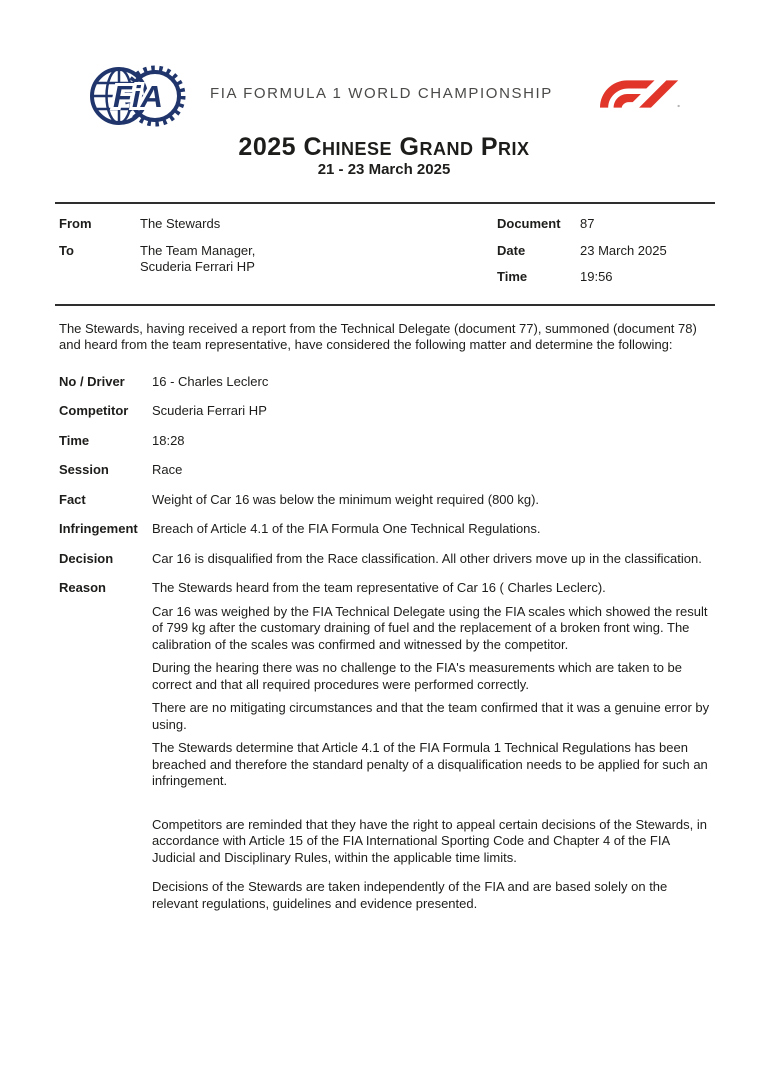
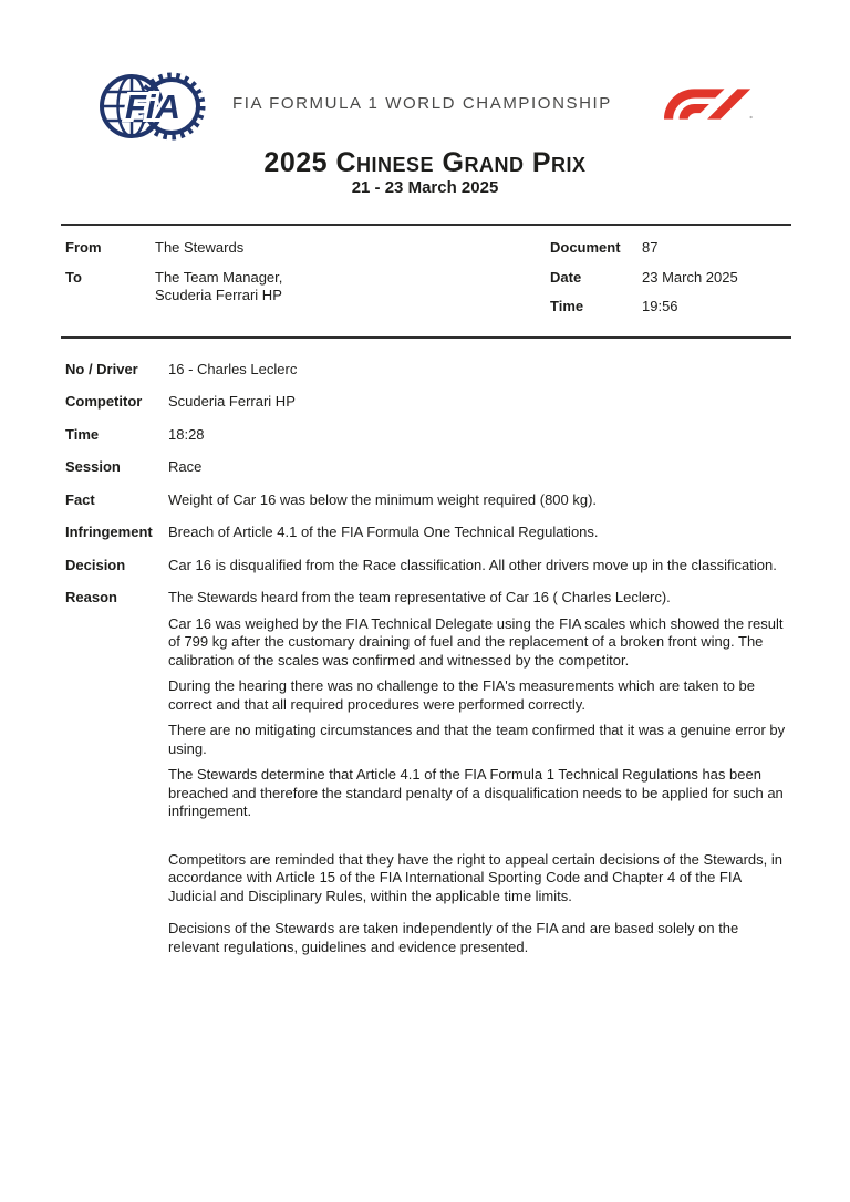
  FiA
  FIA FORMULA 1 WORLD CHAMPIONSHIP
  2025 Chinese Grand Prix
  21 - 23 March 2025
  From
  The Stewards
  To
  The Team Manager,
  Scuderia Ferrari HP
  Document
  87
  Date
  23 March 2025
  Time
  19:56
- The Stewards, having received a report from the Technical Delegate (document 77), summoned (document 78) and heard from the team representative, have considered the following matter and determine the following:
  No / Driver
  16 - Charles Leclerc
  Competitor
  Scuderia Ferrari HP
  Time
  18:28
  Session
  Race
  Fact
  Weight of Car 16 was below the minimum weight required (800 kg).
  Infringement
  Breach of Article 4.1 of the FIA Formula One Technical Regulations.
  Decision
  Car 16 is disqualified from the Race classification. All other drivers move up in the classification.
  Reason
  The Stewards heard from the team representative of Car 16 ( Charles Leclerc).
  Car 16 was weighed by the FIA Technical Delegate using the FIA scales which showed the result of 799 kg after the customary draining of fuel and the replacement of a broken front wing. The calibration of the scales was confirmed and witnessed by the competitor.
  During the hearing there was no challenge to the FIA's measurements which are taken to be correct and that all required procedures were performed correctly.
  There are no mitigating circumstances and that the team confirmed that it was a genuine error by using.
  The Stewards determine that Article 4.1 of the FIA Formula 1 Technical Regulations has been breached and therefore the standard penalty of a disqualification needs to be applied for such an infringement.
  Competitors are reminded that they have the right to appeal certain decisions of the Stewards, in accordance with Article 15 of the FIA International Sporting Code and Chapter 4 of the FIA Judicial and Disciplinary Rules, within the applicable time limits.
  Decisions of the Stewards are taken independently of the FIA and are based solely on the relevant regulations, guidelines and evidence presented.
